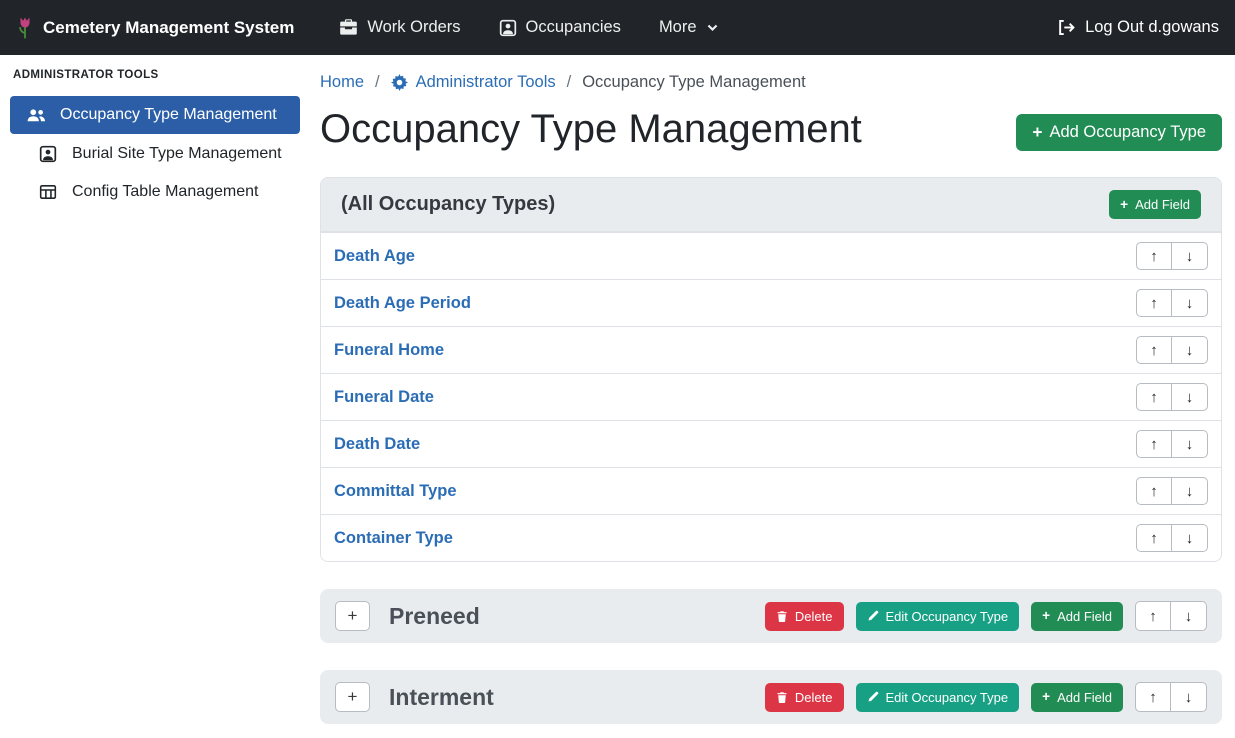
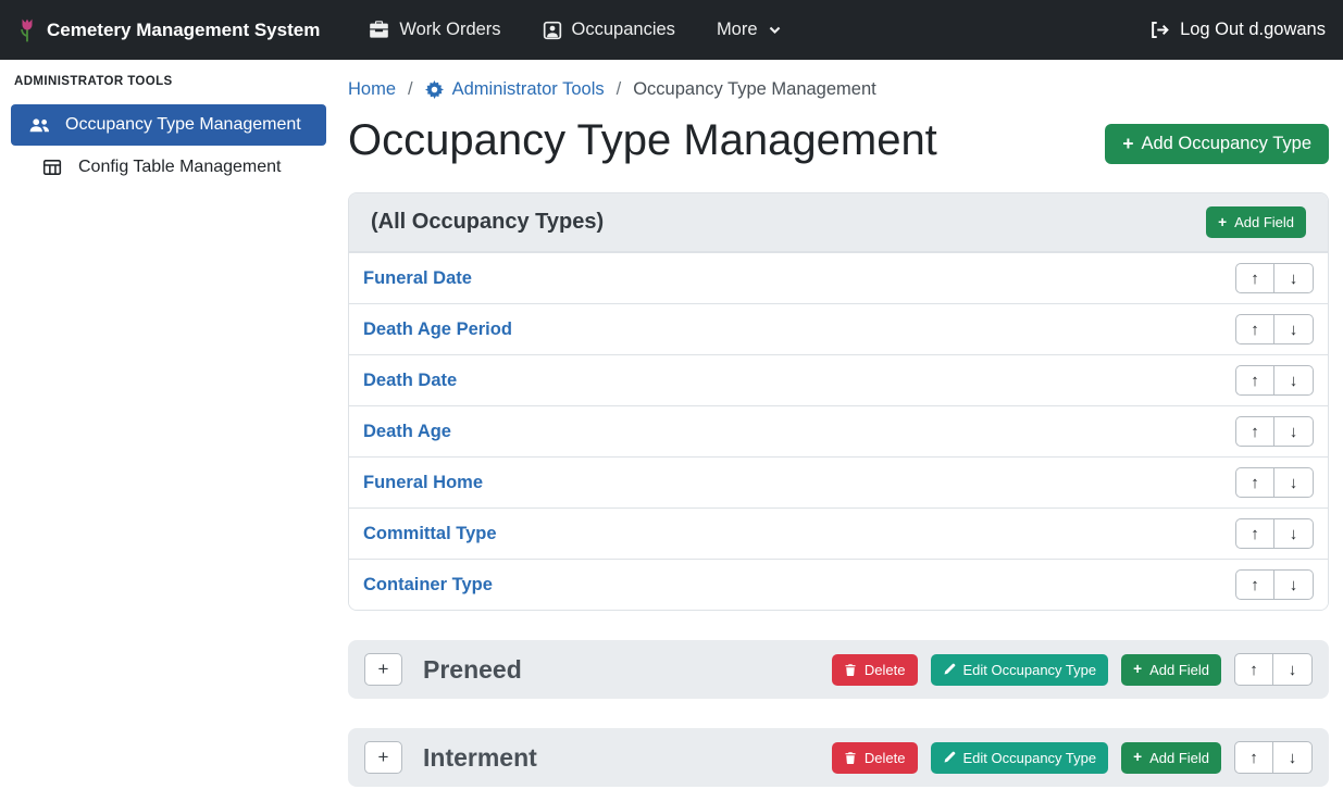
  Cemetery Management System
  Work Orders
  Occupancies
  More
  Log Out d.gowans
  ADMINISTRATOR TOOLS
  Occupancy Type Management
- Burial Site Type Management
  Config Table Management
  Home
  /
  Administrator Tools
  /
  Occupancy Type Management
  Occupancy Type Management
  +
  Add Occupancy Type
  (All Occupancy Types)
  +
  Add Field
- Death Age
+ Funeral Date
  ↑
  ↓
  Death Age Period
  ↑
  ↓
- Funeral Home
+ Death Date
  ↑
  ↓
- Funeral Date
+ Death Age
  ↑
  ↓
- Death Date
+ Funeral Home
  ↑
  ↓
  Committal Type
  ↑
  ↓
  Container Type
  ↑
  ↓
  +
  Preneed
  Delete
  Edit Occupancy Type
  +
  Add Field
  ↑
  ↓
  +
  Interment
  Delete
  Edit Occupancy Type
  +
  Add Field
  ↑
  ↓
